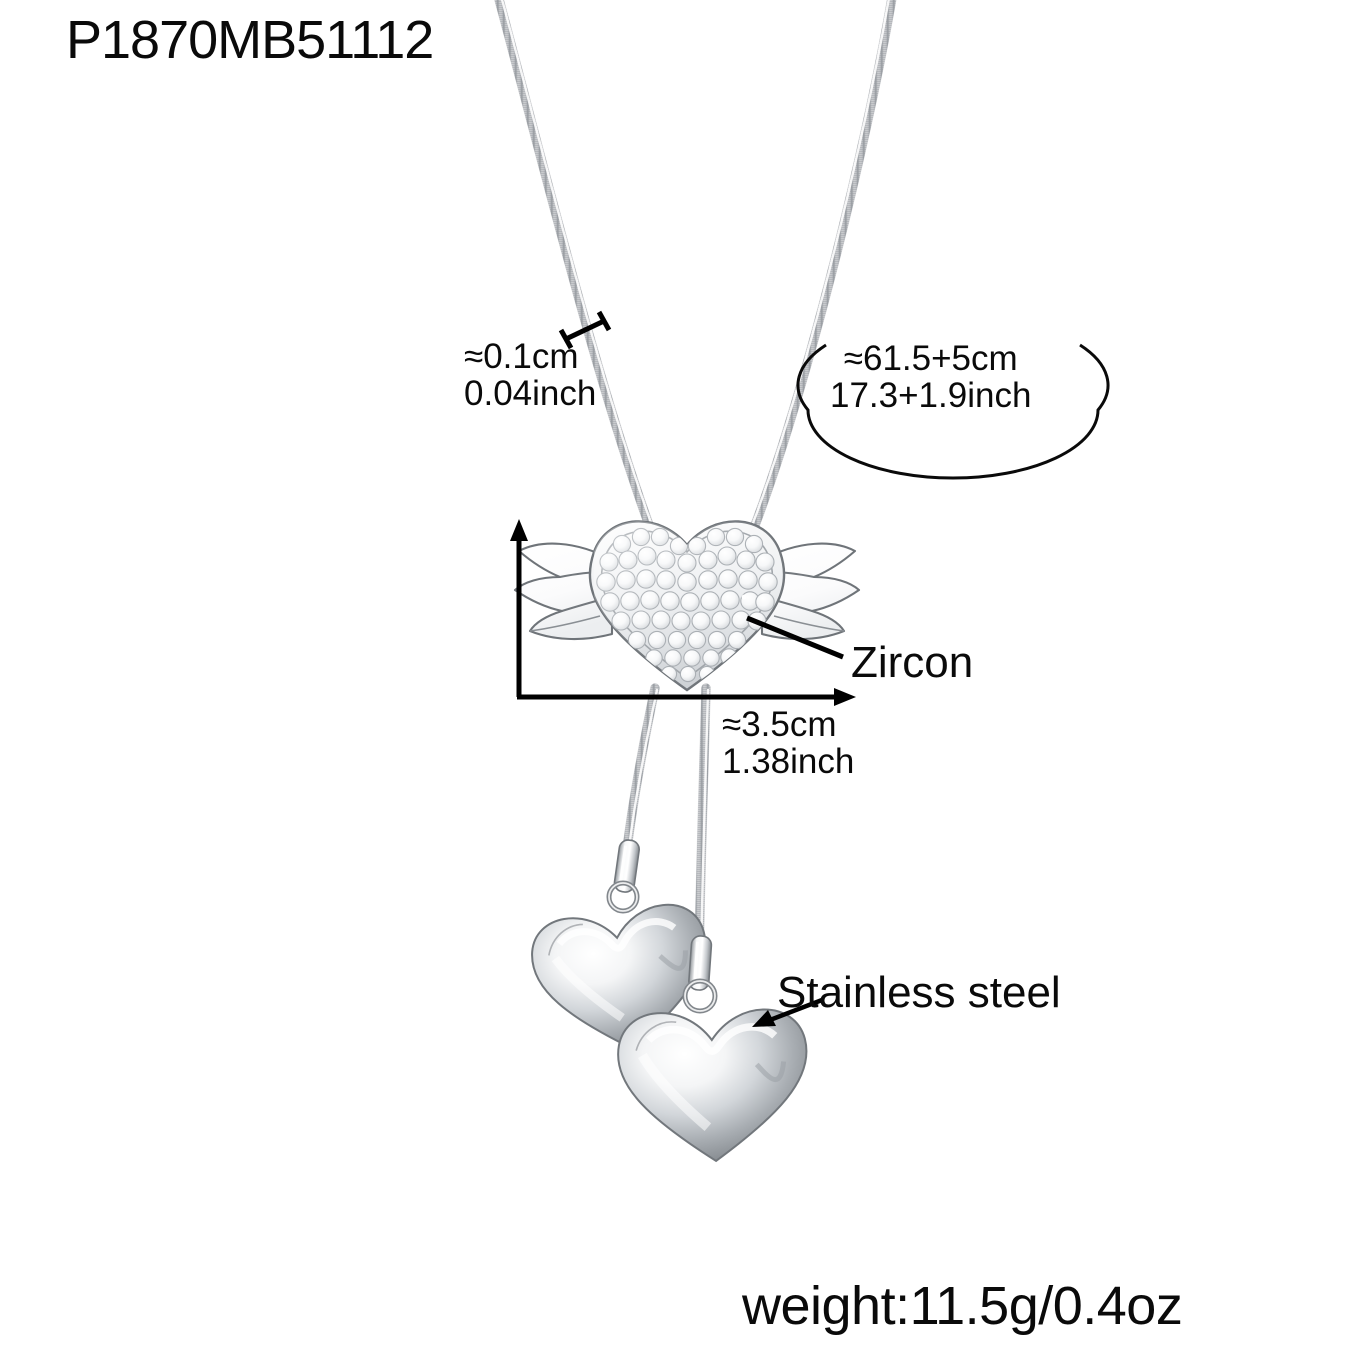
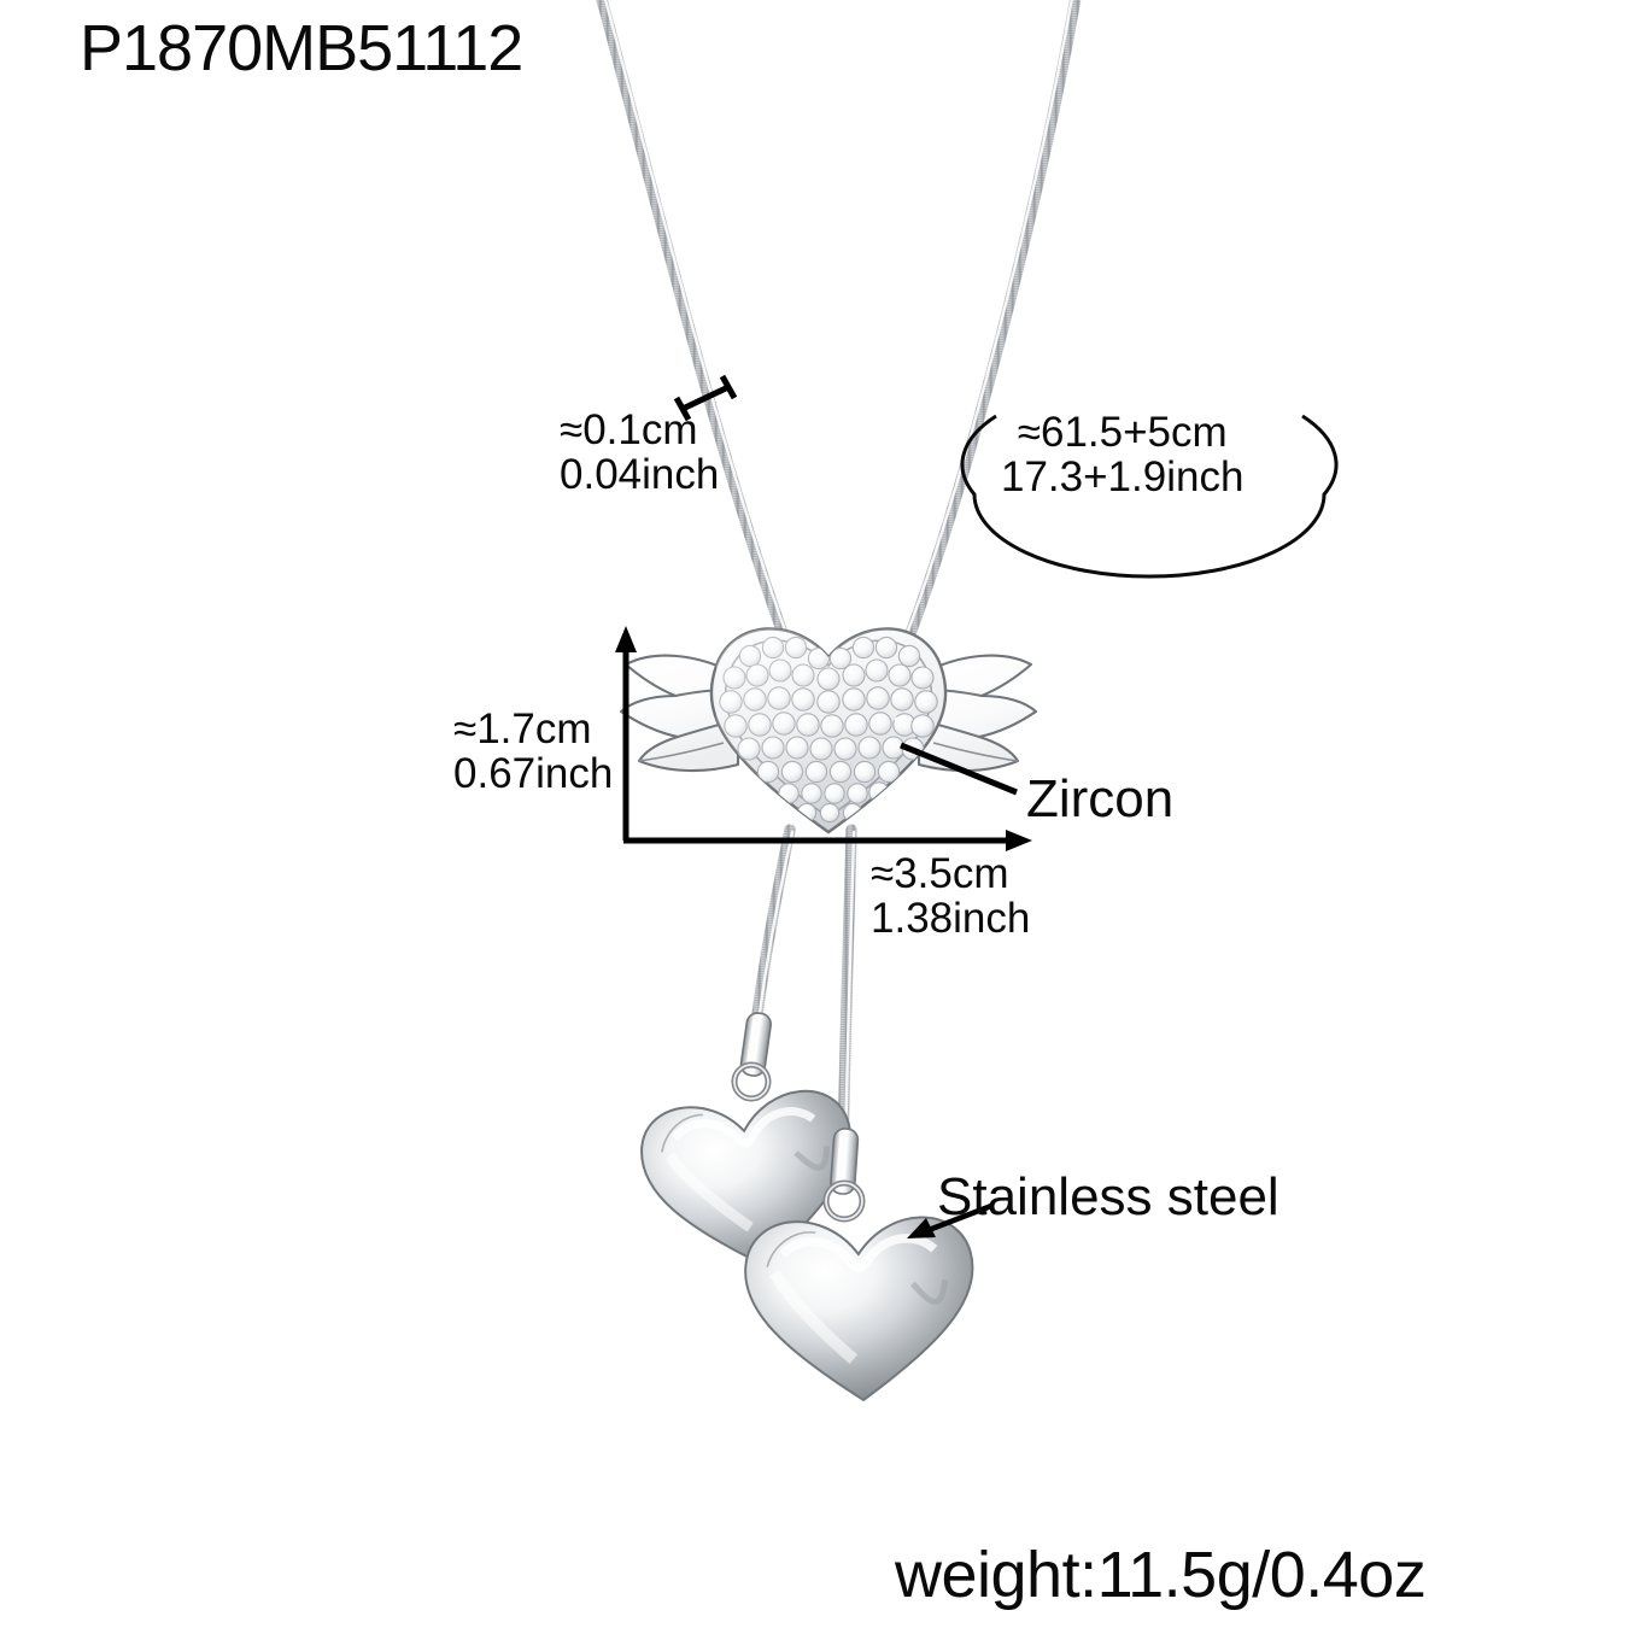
  P1870MB51112
  ≈0.1cm
  0.04inch
  ≈61.5+5cm
  17.3+1.9inch
+ ≈1.7cm
+ 0.67inch
  ≈3.5cm
  1.38inch
  Zircon
  Stainless steel
  weight:11.5g/0.4oz
